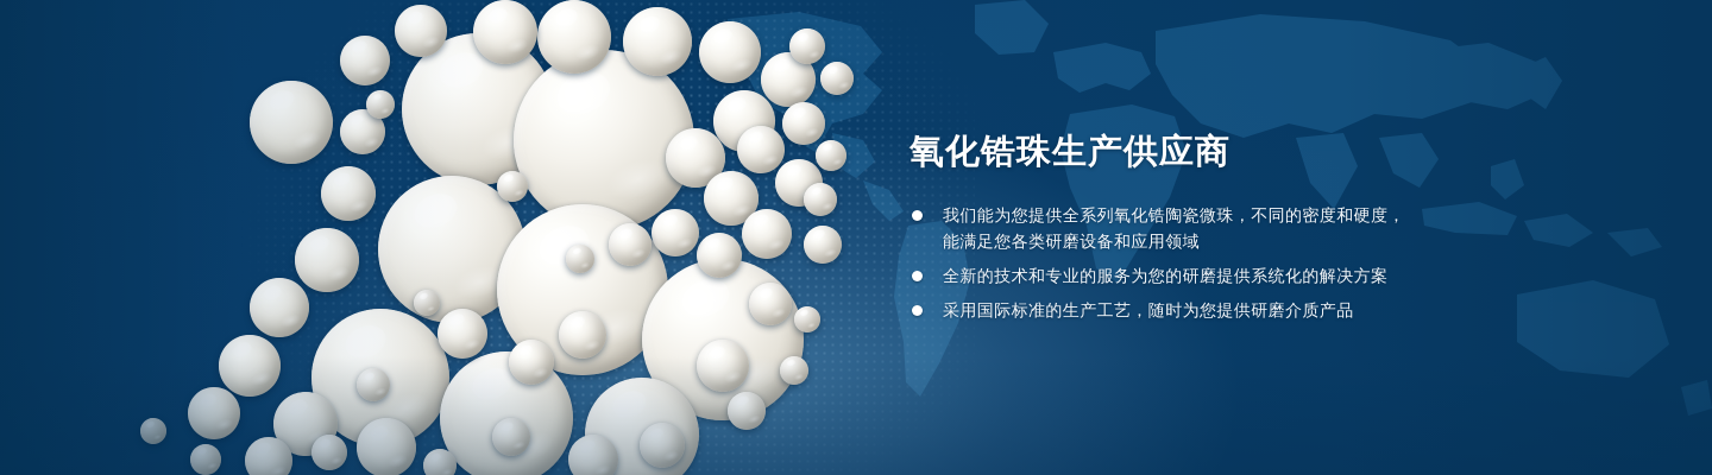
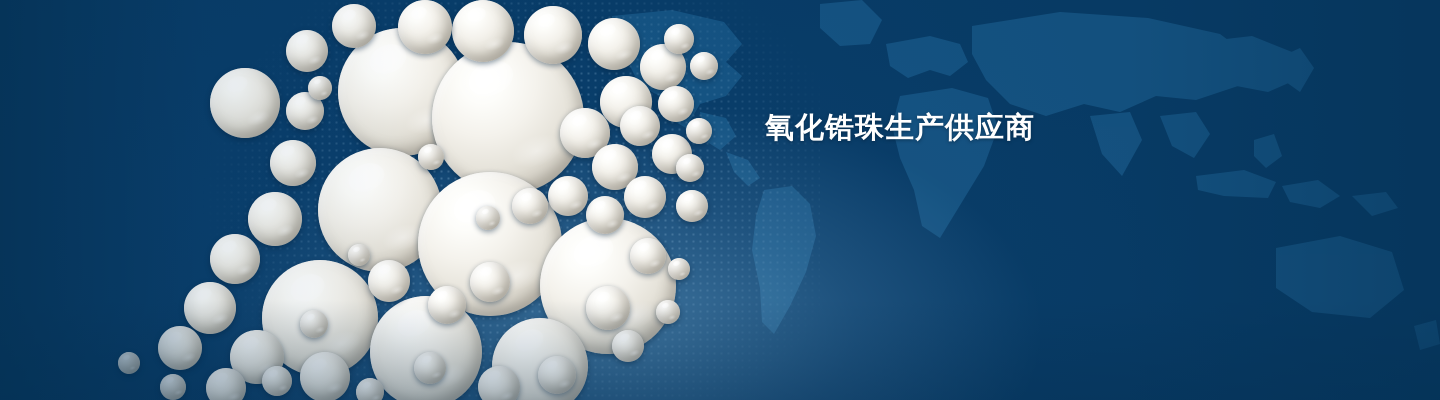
  氧化锆珠生产供应商
- 我们能为您提供全系列氧化锆陶瓷微珠，不同的密度和硬度，
- 能满足您各类研磨设备和应用领域
- 全新的技术和专业的服务为您的研磨提供系统化的解决方案
- 采用国际标准的生产工艺，随时为您提供研磨介质产品
